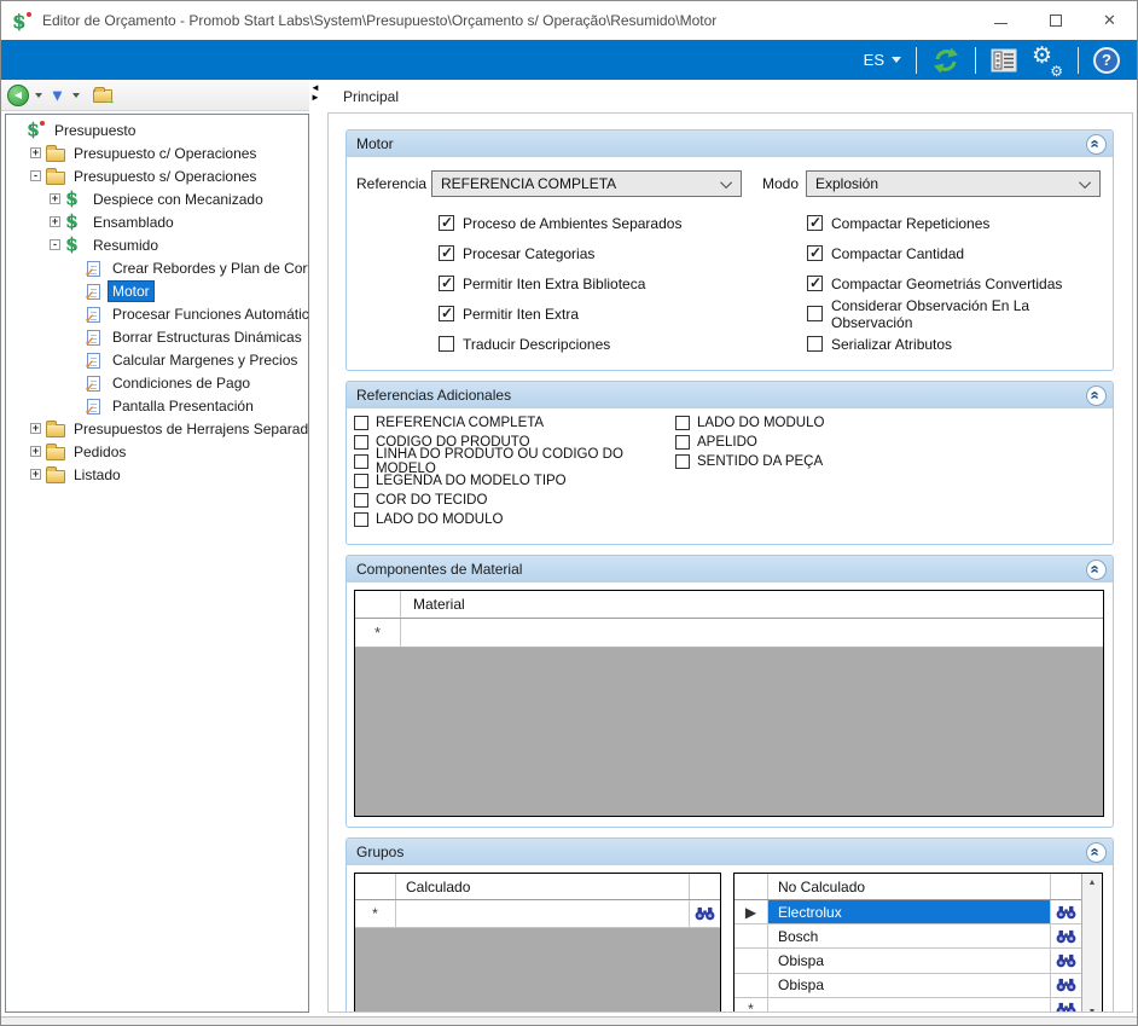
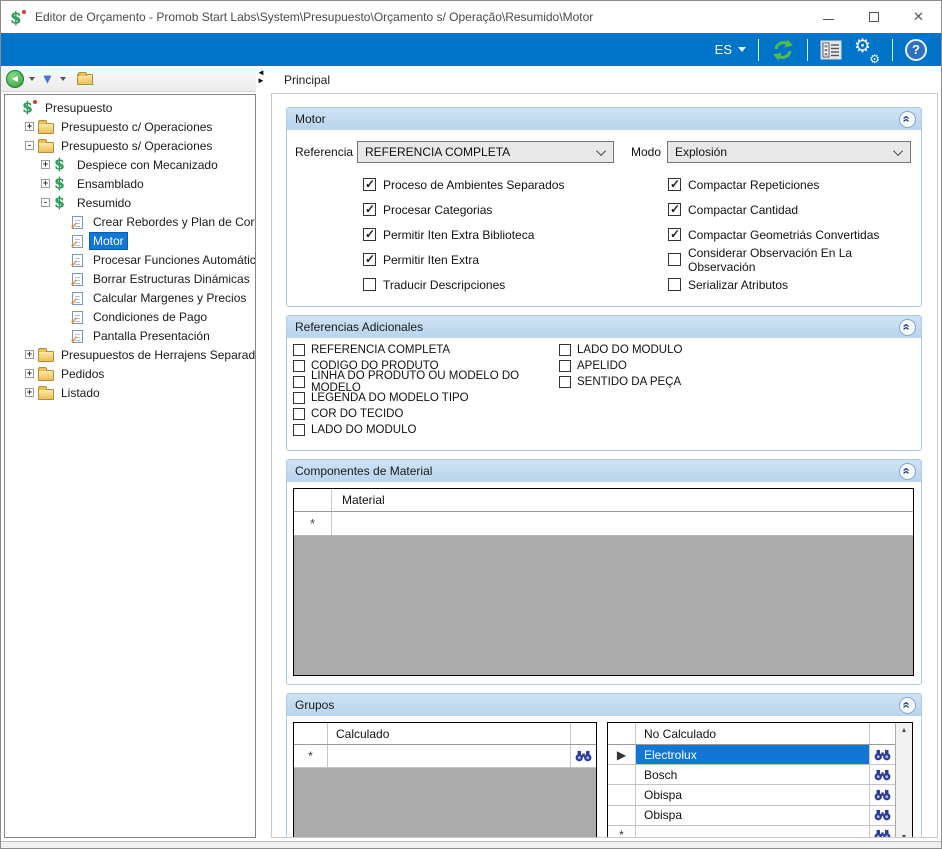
  Editor de Orçamento - Promob Start Labs\System\Presupuesto\Orçamento s/ Operação\Resumido\Motor
  ✕
  ES
  ▼
  Presupuesto
  +
  Presupuesto c/ Operaciones
  -
  Presupuesto s/ Operaciones
  +
  Despiece con Mecanizado
  +
  Ensamblado
  -
  Resumido
  Crear Rebordes y Plan de Cor
  Motor
  Procesar Funciones Automátic
  Borrar Estructuras Dinámicas
  Calcular Margenes y Precios
  Condiciones de Pago
  Pantalla Presentación
  +
  Presupuestos de Herrajens Separad
  +
  Pedidos
  +
  Listado
  ◄
  ►
  Principal
  Motor
  Referencia
  REFERENCIA COMPLETA
  Modo
  Explosión
  Proceso de Ambientes Separados
  Procesar Categorias
  Permitir Iten Extra Biblioteca
  Permitir Iten Extra
  Traducir Descripciones
  Compactar Repeticiones
  Compactar Cantidad
  Compactar Geometriás Convertidas
  Considerar Observación En La Observación
  Serializar Atributos
  Referencias Adicionales
  REFERENCIA COMPLETA
  CODIGO DO PRODUTO
- LINHA DO PRODUTO OU CODIGO DO MODELO
+ LINHA DO PRODUTO OU MODELO DO MODELO
  LEGENDA DO MODELO TIPO
  COR DO TECIDO
  LADO DO MODULO
  LADO DO MODULO
  APELIDO
  SENTIDO DA PEÇA
  Componentes de Material
  Material
  *
  Grupos
  Calculado
  *
  No Calculado
  ▶
  Electrolux
  Bosch
  Obispa
  Obispa
  *
